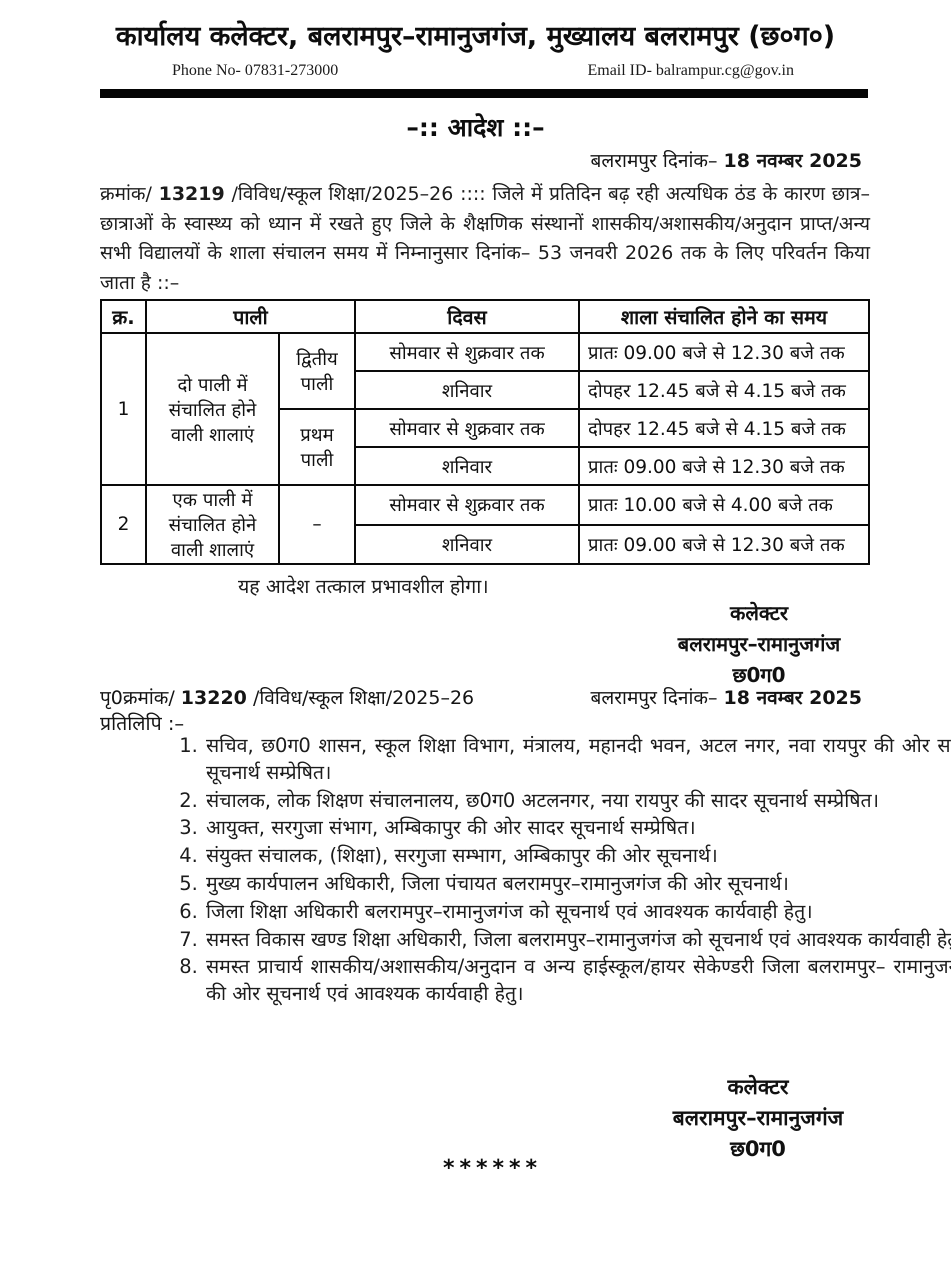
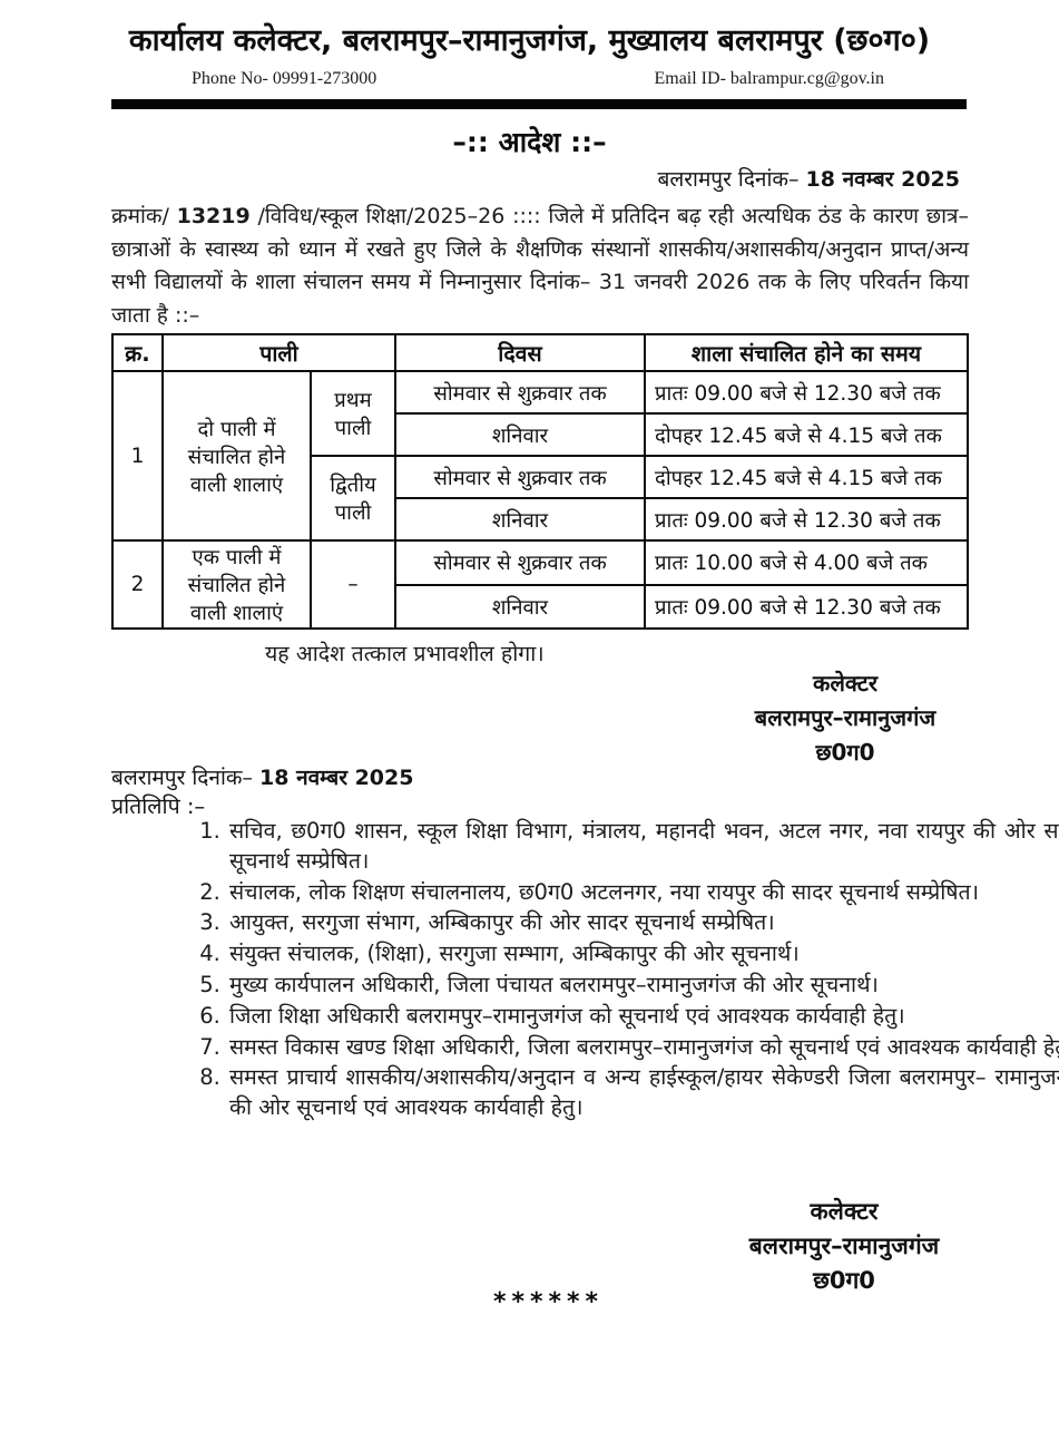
  कार्यालय कलेक्टर, बलरामपुर–रामानुजगंज, मुख्यालय बलरामपुर (छ०ग०)
- Phone No- 07831-273000
+ Phone No- 09991-273000
  Email ID- balrampur.cg@gov.in
  –:: आदेश ::–
  बलरामपुर दिनांक– 18 नवम्बर 2025
- क्रमांक/ 13219 /विविध/स्कूल शिक्षा/2025–26 :::: जिले में प्रतिदिन बढ़ रही अत्यधिक ठंड के कारण छात्र–छात्राओं के स्वास्थ्य को ध्यान में रखते हुए जिले के शैक्षणिक संस्थानों शासकीय/अशासकीय/अनुदान प्राप्त/अन्य सभी विद्यालयों के शाला संचालन समय में निम्नानुसार दिनांक– 53 जनवरी 2026 तक के लिए परिवर्तन किया जाता है ::–
+ क्रमांक/ 13219 /विविध/स्कूल शिक्षा/2025–26 :::: जिले में प्रतिदिन बढ़ रही अत्यधिक ठंड के कारण छात्र–छात्राओं के स्वास्थ्य को ध्यान में रखते हुए जिले के शैक्षणिक संस्थानों शासकीय/अशासकीय/अनुदान प्राप्त/अन्य सभी विद्यालयों के शाला संचालन समय में निम्नानुसार दिनांक– 31 जनवरी 2026 तक के लिए परिवर्तन किया जाता है ::–
  क्र.	पाली	दिवस	शाला संचालित होने का समय
- 1	दो पाली में संचालित होने वाली शालाएं	द्वितीय पाली	सोमवार से शुक्रवार तक	प्रातः 09.00 बजे से 12.30 बजे तक
+ 1	दो पाली में संचालित होने वाली शालाएं	प्रथम पाली	सोमवार से शुक्रवार तक	प्रातः 09.00 बजे से 12.30 बजे तक
  शनिवार	दोपहर 12.45 बजे से 4.15 बजे तक
- प्रथम पाली	सोमवार से शुक्रवार तक	दोपहर 12.45 बजे से 4.15 बजे तक
+ द्वितीय पाली	सोमवार से शुक्रवार तक	दोपहर 12.45 बजे से 4.15 बजे तक
  शनिवार	प्रातः 09.00 बजे से 12.30 बजे तक
  2	एक पाली में संचालित होने वाली शालाएं	–	सोमवार से शुक्रवार तक	प्रातः 10.00 बजे से 4.00 बजे तक
  शनिवार	प्रातः 09.00 बजे से 12.30 बजे तक
  यह आदेश तत्काल प्रभावशील होगा।
  कलेक्टर
  बलरामपुर–रामानुजगंज
  छ0ग0
- पृ0क्रमांक/ 13220 /विविध/स्कूल शिक्षा/2025–26
  बलरामपुर दिनांक– 18 नवम्बर 2025
  प्रतिलिपि :–
  सचिव, छ0ग0 शासन, स्कूल शिक्षा विभाग, मंत्रालय, महानदी भवन, अटल नगर, नवा रायपुर की ओर सा सूचनार्थ सम्प्रेषित।
  संचालक, लोक शिक्षण संचालनालय, छ0ग0 अटलनगर, नया रायपुर की सादर सूचनार्थ सम्प्रेषित।
  आयुक्त, सरगुजा संभाग, अम्बिकापुर की ओर सादर सूचनार्थ सम्प्रेषित।
  संयुक्त संचालक, (शिक्षा), सरगुजा सम्भाग, अम्बिकापुर की ओर सूचनार्थ।
  मुख्य कार्यपालन अधिकारी, जिला पंचायत बलरामपुर–रामानुजगंज की ओर सूचनार्थ।
  जिला शिक्षा अधिकारी बलरामपुर–रामानुजगंज को सूचनार्थ एवं आवश्यक कार्यवाही हेतु।
  समस्त विकास खण्ड शिक्षा अधिकारी, जिला बलरामपुर–रामानुजगंज को सूचनार्थ एवं आवश्यक कार्यवाही हे
  समस्त प्राचार्य शासकीय/अशासकीय/अनुदान व अन्य हाईस्कूल/हायर सेकेण्डरी जिला बलरामपुर– रामानुज की ओर सूचनार्थ एवं आवश्यक कार्यवाही हेतु।
  कलेक्टर
  बलरामपुर–रामानुजगंज
  छ0ग0
  ******
